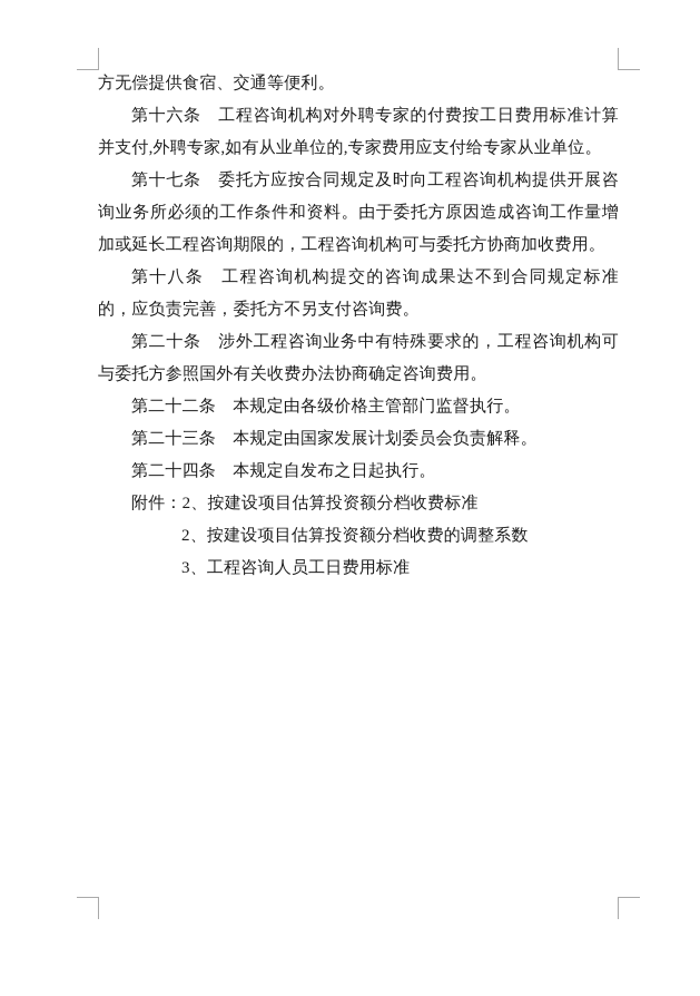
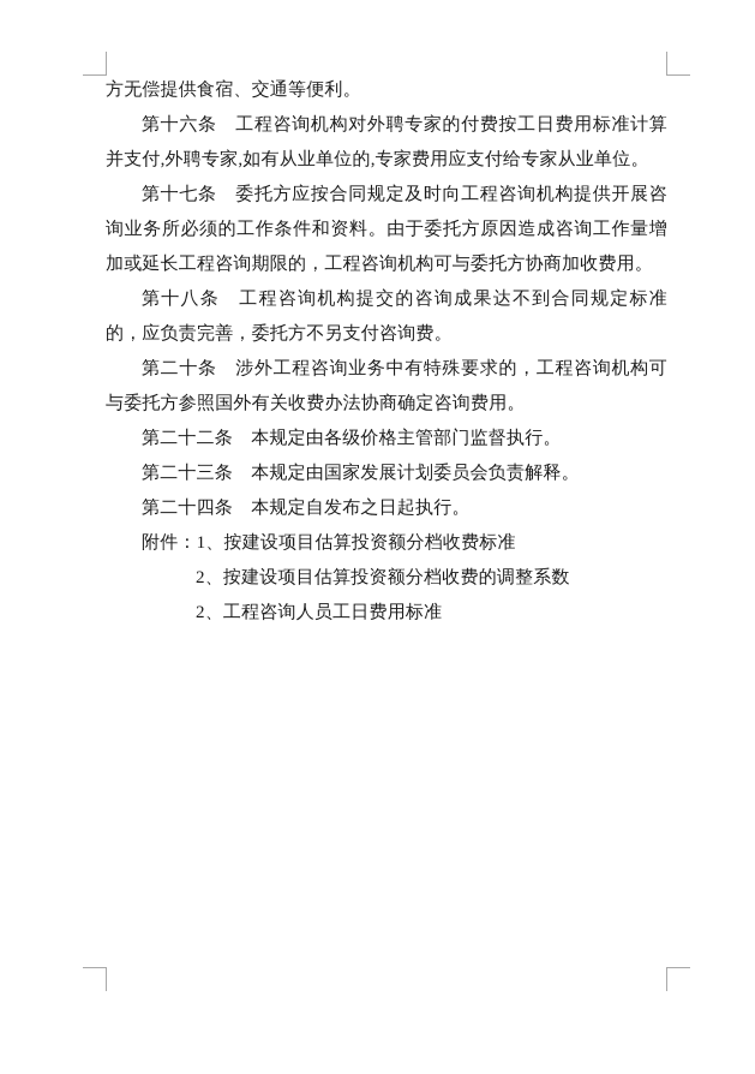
  方无偿提供食宿、交通等便利。
  第十六条 工程咨询机构对外聘专家的付费按工日费用标准计算并支付,外聘专家,如有从业单位的,专家费用应支付给专家从业单位。
  第十七条 委托方应按合同规定及时向工程咨询机构提供开展咨询业务所必须的工作条件和资料。由于委托方原因造成咨询工作量增加或延长工程咨询期限的，工程咨询机构可与委托方协商加收费用。
  第十八条 工程咨询机构提交的咨询成果达不到合同规定标准的，应负责完善，委托方不另支付咨询费。
  第二十条 涉外工程咨询业务中有特殊要求的，工程咨询机构可与委托方参照国外有关收费办法协商确定咨询费用。
  第二十二条 本规定由各级价格主管部门监督执行。
  第二十三条 本规定由国家发展计划委员会负责解释。
  第二十四条 本规定自发布之日起执行。
- 附件：2、按建设项目估算投资额分档收费标准
+ 附件：1、按建设项目估算投资额分档收费标准
  2、按建设项目估算投资额分档收费的调整系数
- 3、工程咨询人员工日费用标准
+ 2、工程咨询人员工日费用标准
